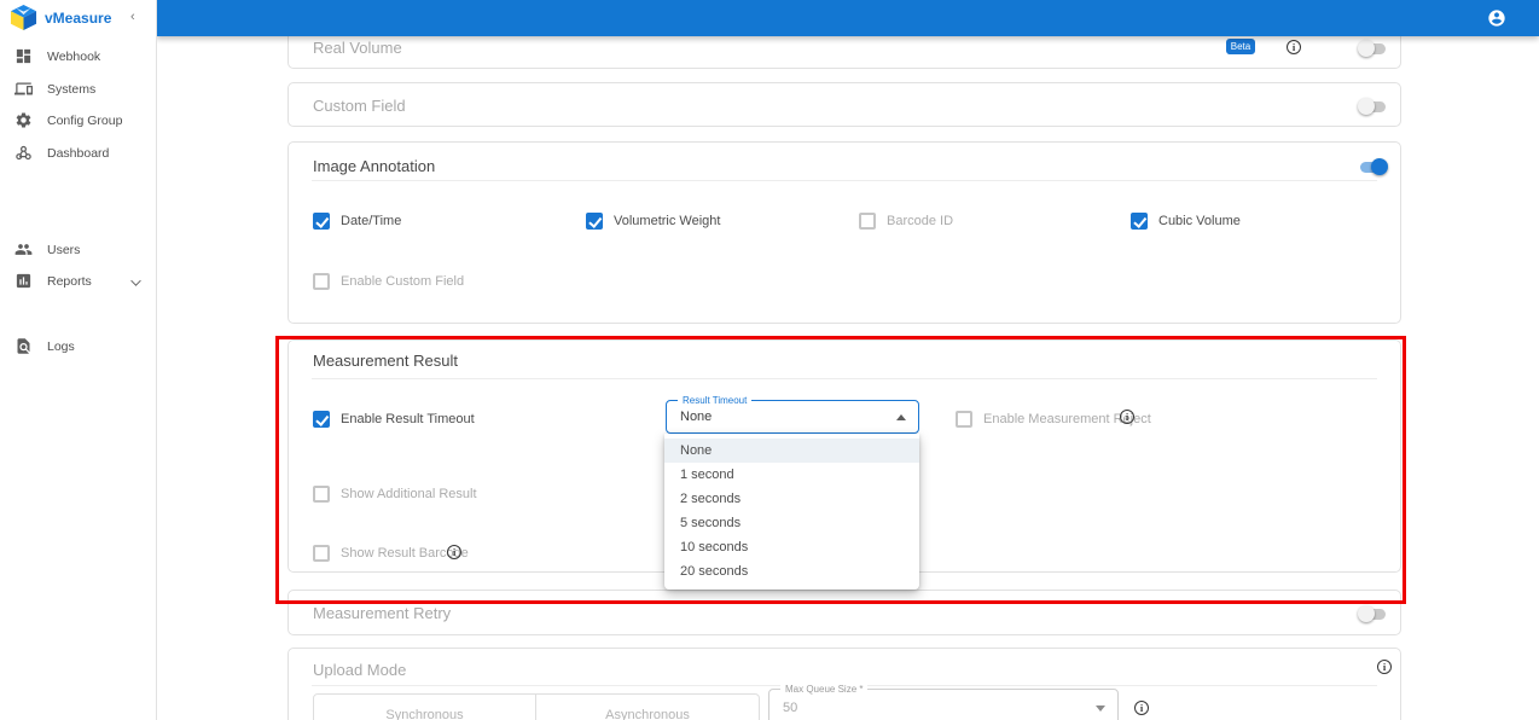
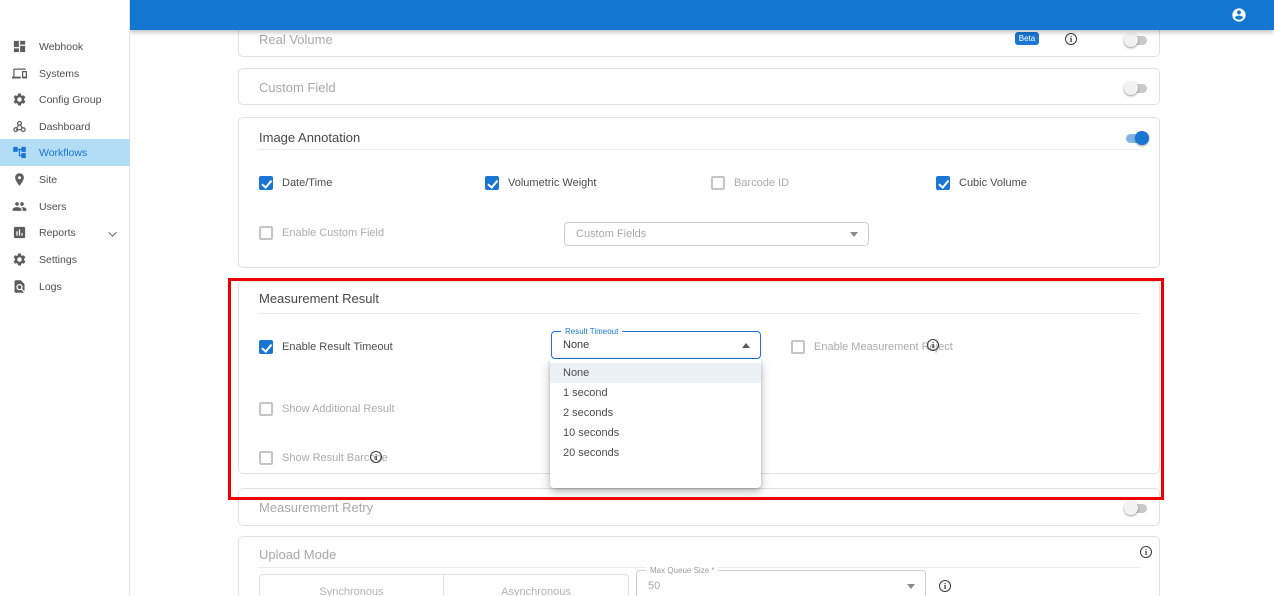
- vMeasure
- ‹
  Webhook
  Systems
  Config Group
  Dashboard
+ Workflows
+ Site
  Users
  Reports
+ Settings
  Logs
  Real Volume
  Beta
  Custom Field
  Image Annotation
  Date/Time
  Volumetric Weight
  Barcode ID
  Cubic Volume
  Enable Custom Field
+ Custom Fields
  Measurement Result
  Enable Result Timeout
  Result Timeout
  None
  Enable Measurement Reject
  Show Additional Result
  Show Result Barcode
  None
  1 second
  2 seconds
- 5 seconds
  10 seconds
  20 seconds
  Measurement Retry
  Upload Mode
  Synchronous
  Asynchronous
  Max Queue Size *
  50
